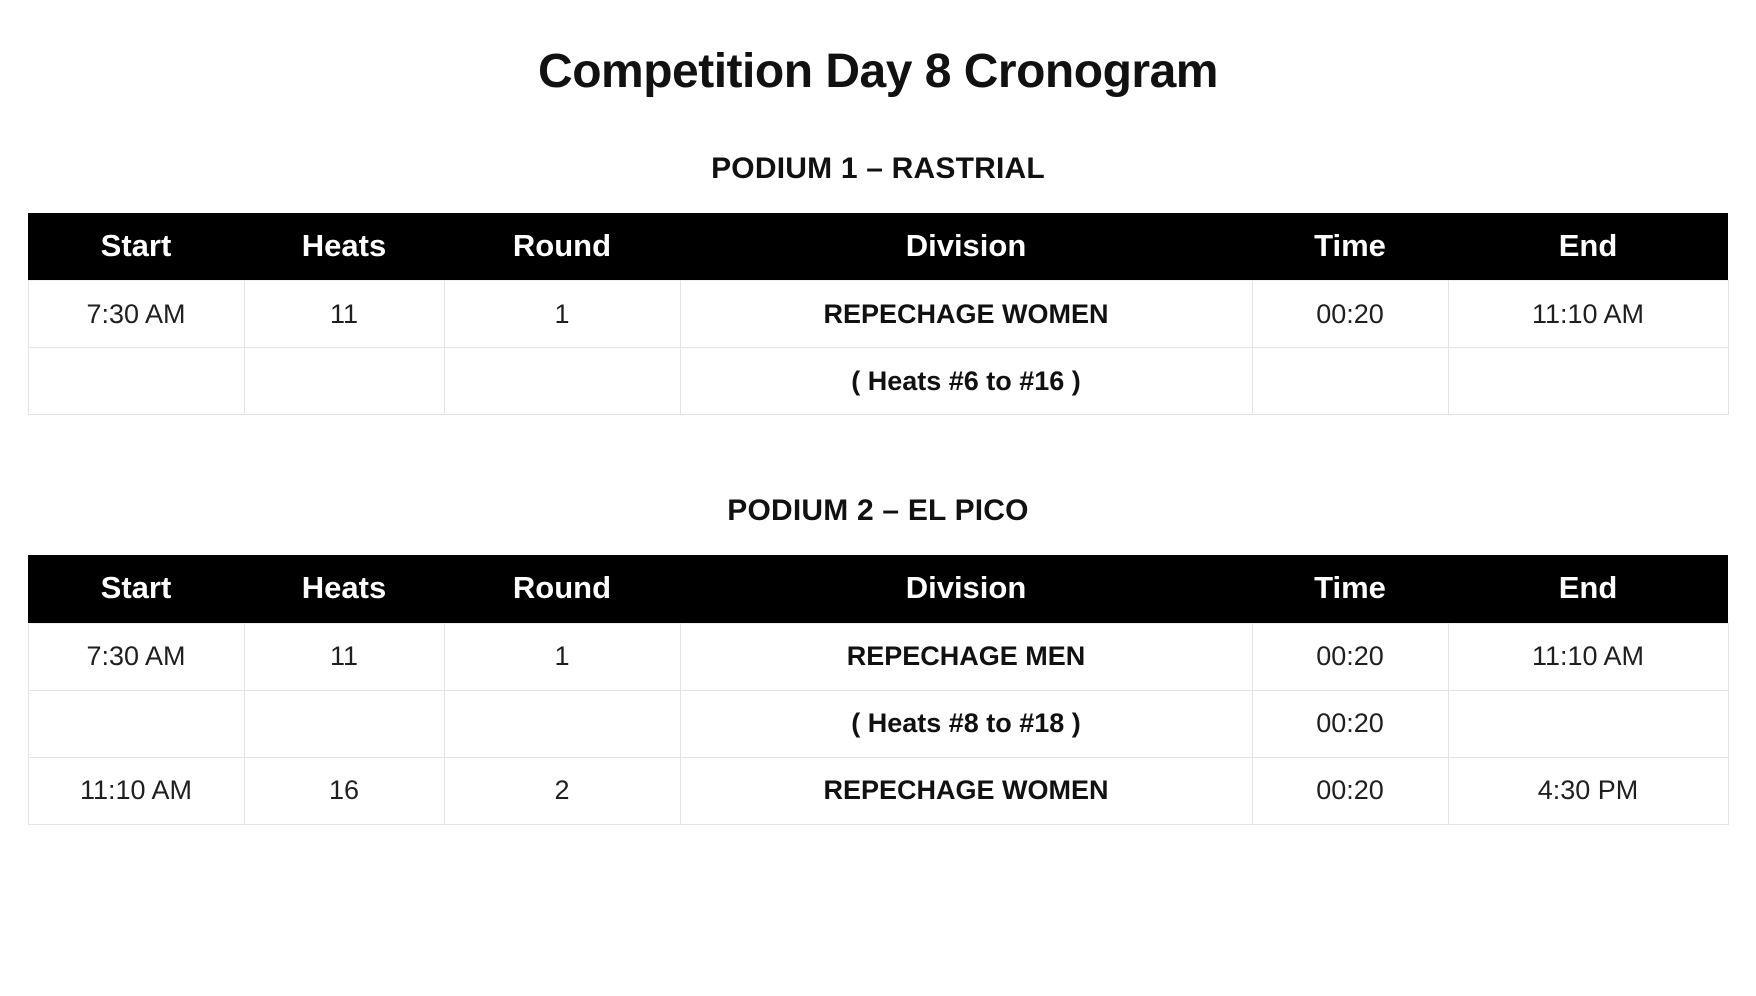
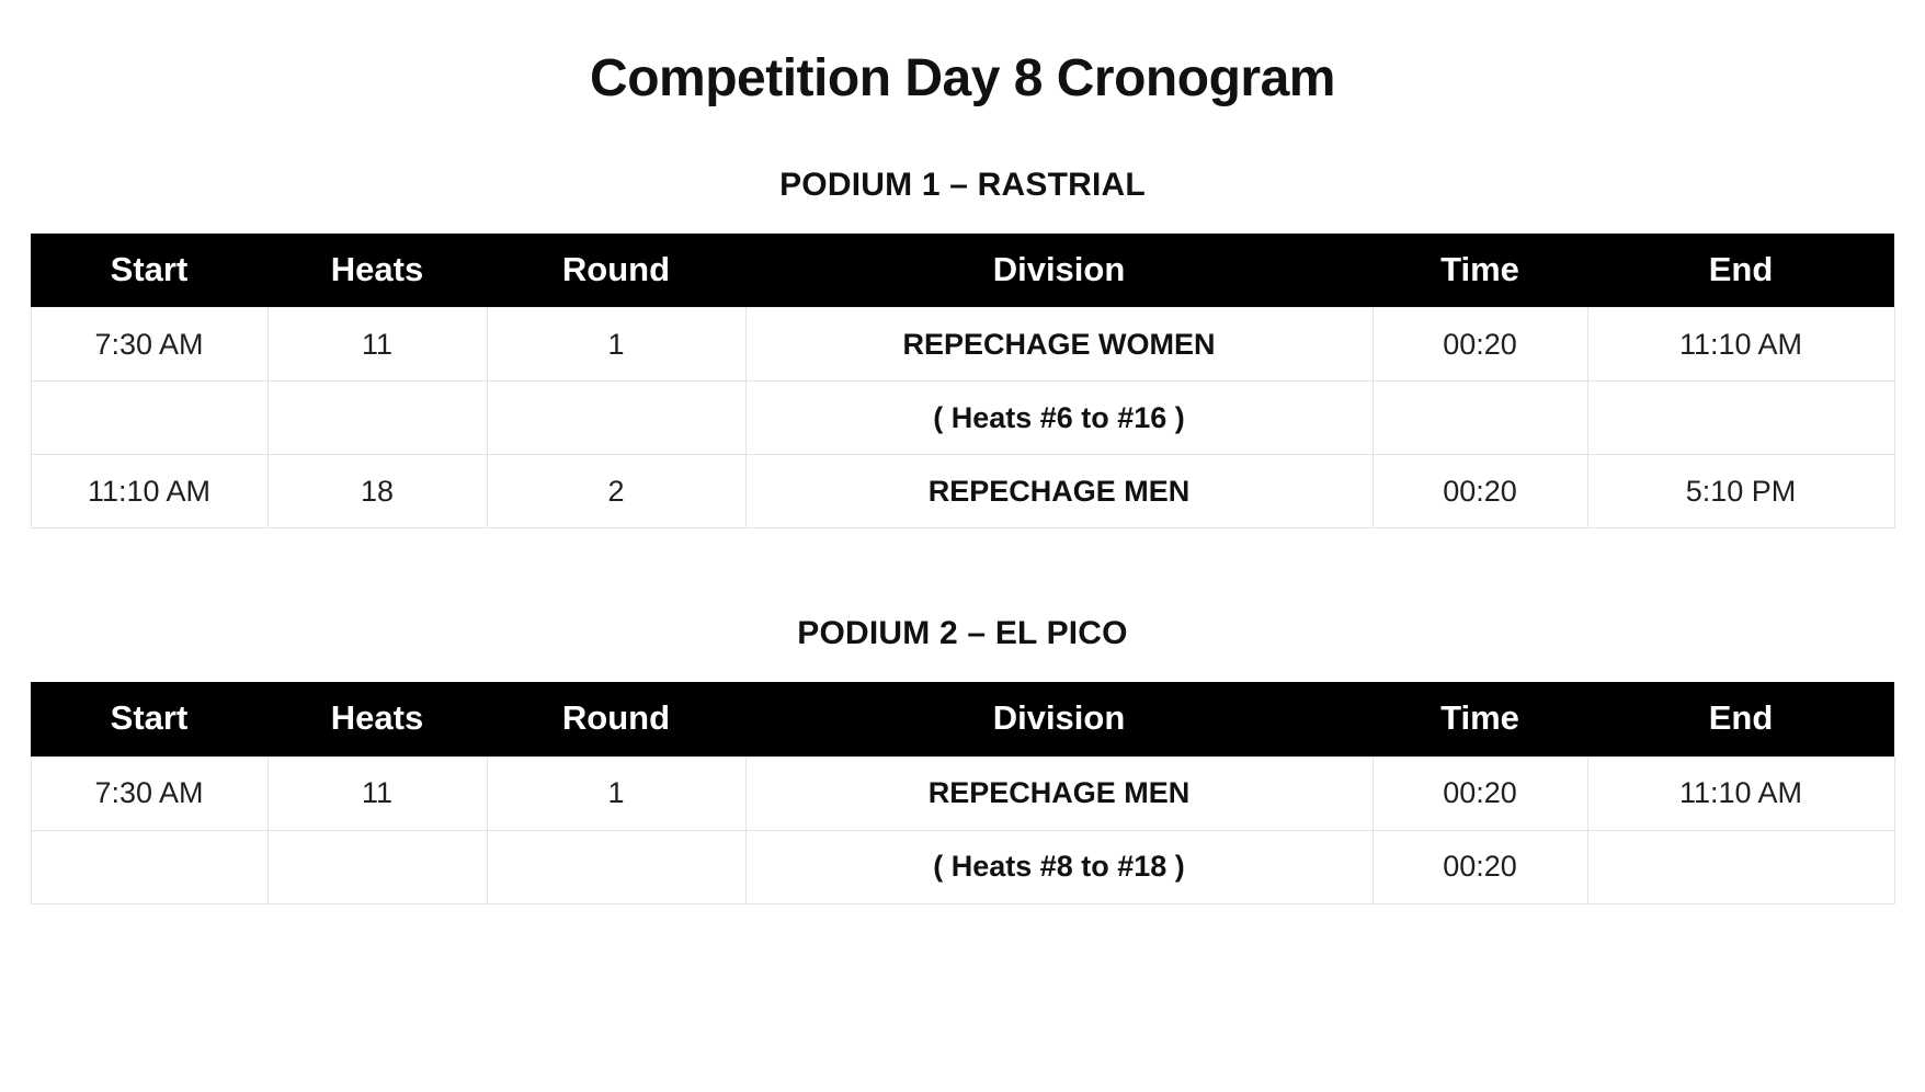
  Competition Day 8 Cronogram
  PODIUM 1 – RASTRIAL
  Start	Heats	Round	Division	Time	End
  7:30 AM	11	1	REPECHAGE WOMEN	00:20	11:10 AM
  			( Heats #6 to #16 )
+ 11:10 AM	18	2	REPECHAGE MEN	00:20	5:10 PM
  PODIUM 2 – EL PICO
  Start	Heats	Round	Division	Time	End
  7:30 AM	11	1	REPECHAGE MEN	00:20	11:10 AM
  			( Heats #8 to #18 )	00:20
- 11:10 AM	16	2	REPECHAGE WOMEN	00:20	4:30 PM
